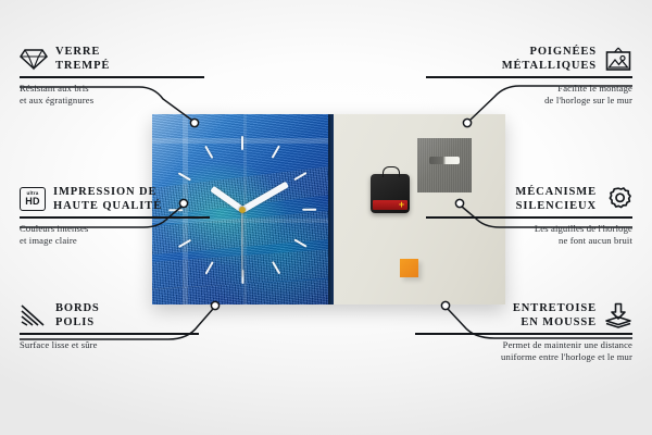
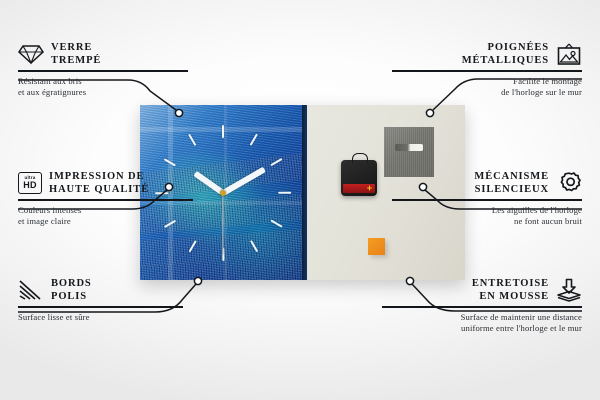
  +
  VERRE
  TREMPÉ
  Résistant aux bris
  et aux égratignures
  HD
  IMPRESSION DE
  HAUTE QUALITÉ
  Couleurs intenses
  et image claire
  BORDS
  POLIS
  Surface lisse et sûre
  POIGNÉES
  MÉTALLIQUES
  Facilite le montage
  de l'horloge sur le mur
  MÉCANISME
  SILENCIEUX
  Les aiguilles de l'horloge
  ne font aucun bruit
  ENTRETOISE
  EN MOUSSE
- Permet de maintenir une distance
+ Surface de maintenir une distance
  uniforme entre l'horloge et le mur
